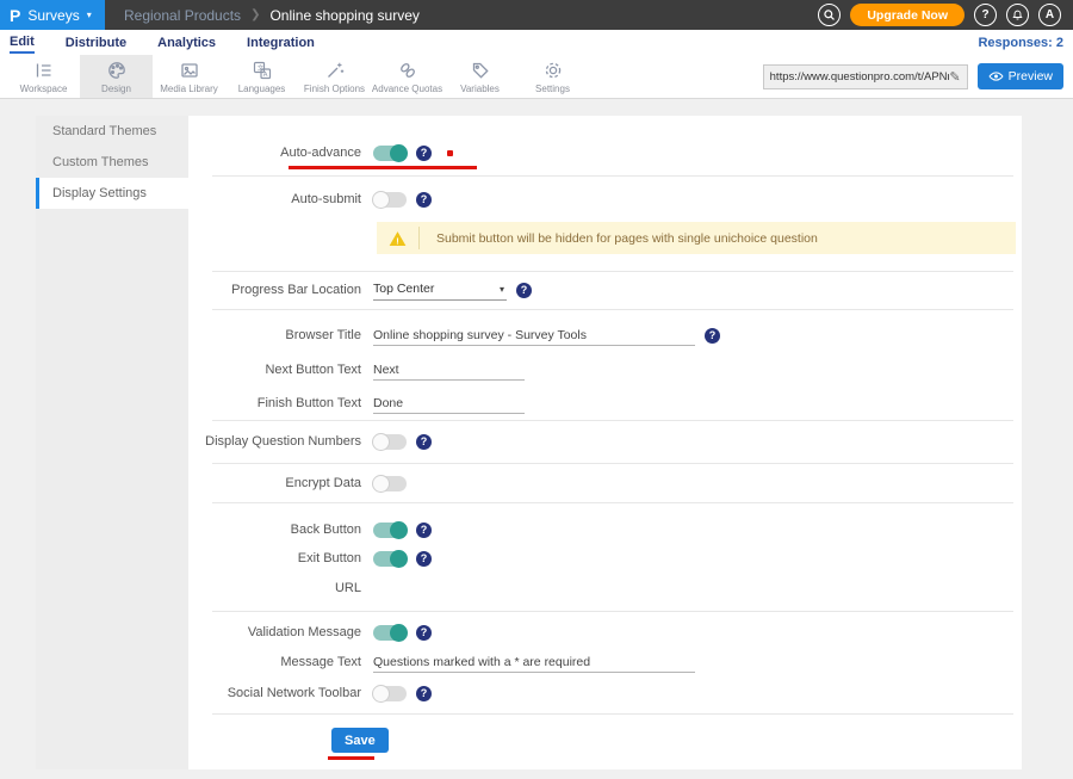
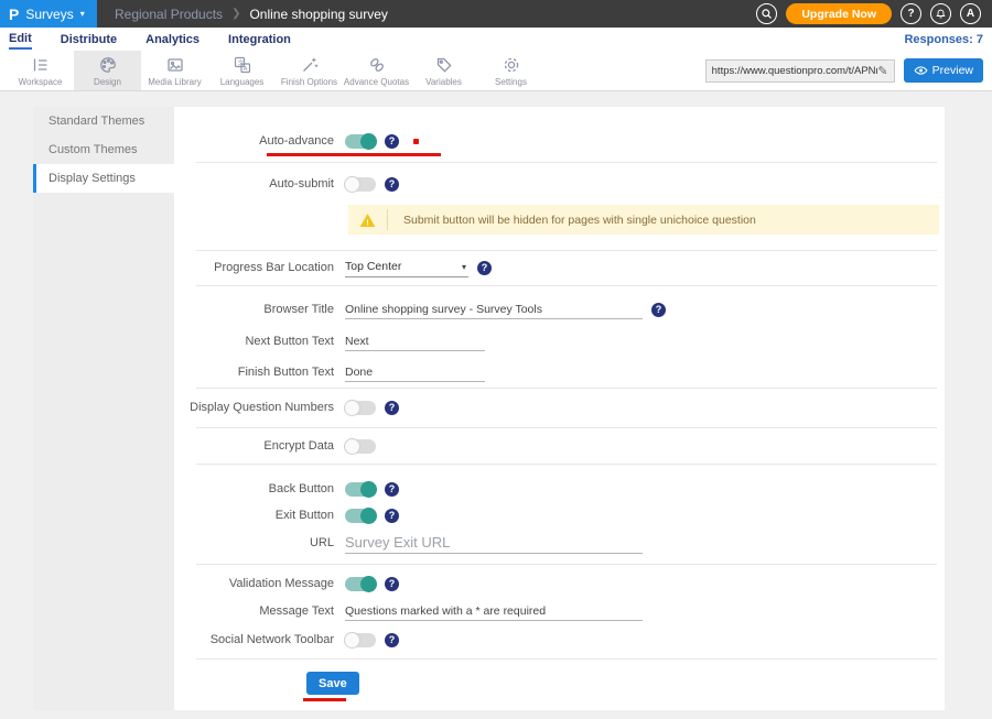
  P
  Surveys
  ▾
  Regional Products
  ❯
  Online shopping survey
  Upgrade Now
  ?
  A
  Edit
  Distribute
  Analytics
  Integration
- Responses: 2
+ Responses: 7
  Workspace
  Design
  Media Library
  Languages
  Finish Options
  Advance Quotas
  Variables
  Settings
  https://www.questionpro.com/t/APNr
  ✎
  Preview
  Standard Themes
  Custom Themes
  Display Settings
  Auto-advance
  ?
  Auto-submit
  ?
  !
  Submit button will be hidden for pages with single unichoice question
  Progress Bar Location
  Top Center
  ▾
  ?
  Browser Title
  Online shopping survey - Survey Tools
  ?
  Next Button Text
  Next
  Finish Button Text
  Done
  Display Question Numbers
  ?
  Encrypt Data
  Back Button
  ?
  Exit Button
  ?
  URL
+ Survey Exit URL
  Validation Message
  ?
  Message Text
  Questions marked with a * are required
  Social Network Toolbar
  ?
  Save
